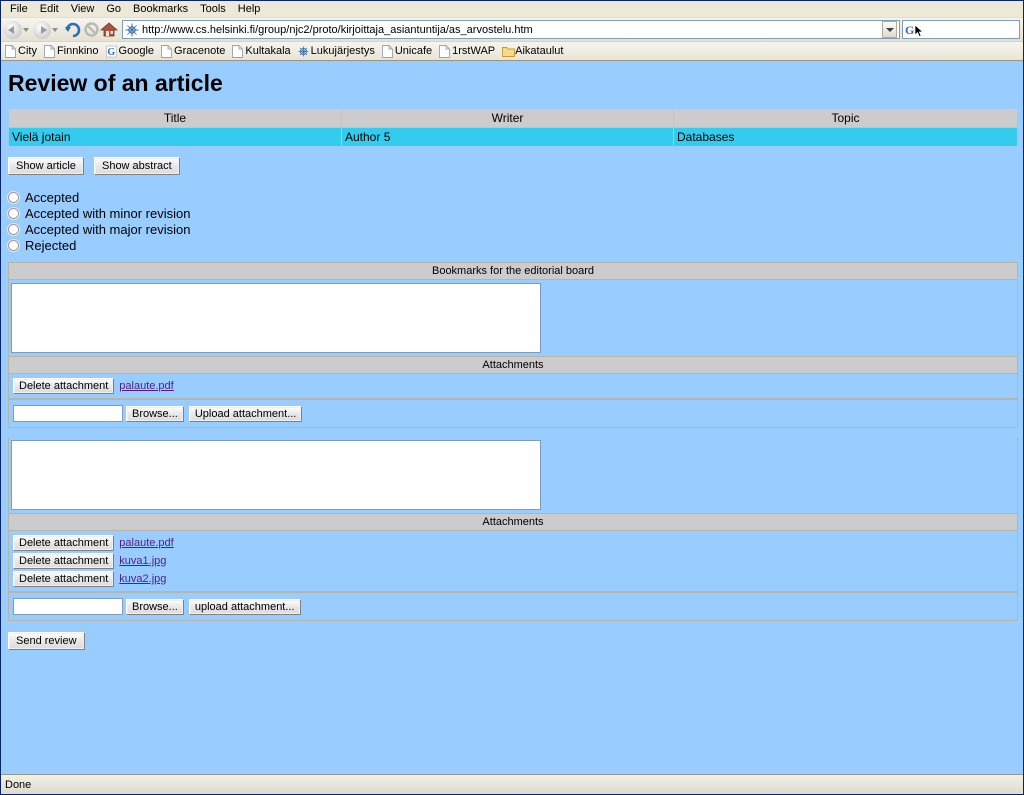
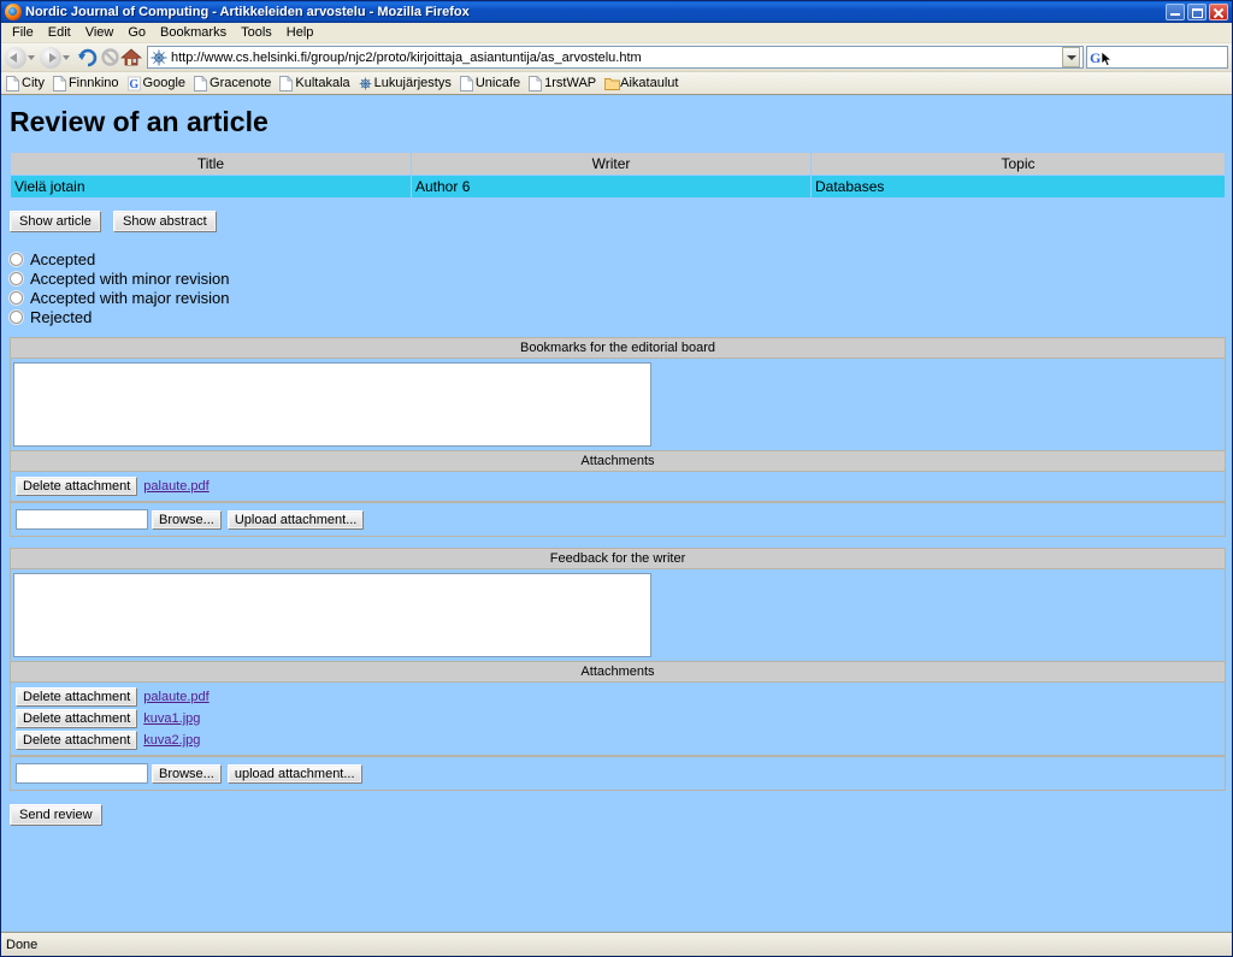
+ Nordic Journal of Computing - Artikkeleiden arvostelu - Mozilla Firefox
  File
  Edit
  View
  Go
  Bookmarks
  Tools
  Help
  http://www.cs.helsinki.fi/group/njc2/proto/kirjoittaja_asiantuntija/as_arvostelu.htm
  G
  City
  Finnkino
  G
  Google
  Gracenote
  Kultakala
  Lukujärjestys
  Unicafe
  1rstWAP
  Aikataulut
  Review of an article
  Title	Writer	Topic
- Vielä jotain	Author 5	Databases
+ Vielä jotain	Author 6	Databases
  Show article Show abstract
  Accepted
  Accepted with minor revision
  Accepted with major revision
  Rejected
  Bookmarks for the editorial board
  Attachments
  Delete attachment
  palaute.pdf
  Browse...
  Upload attachment...
+ Feedback for the writer
  Attachments
  Delete attachment
  palaute.pdf
  Delete attachment
  kuva1.jpg
  Delete attachment
  kuva2.jpg
  Browse...
  upload attachment...
  Send review
  Done
